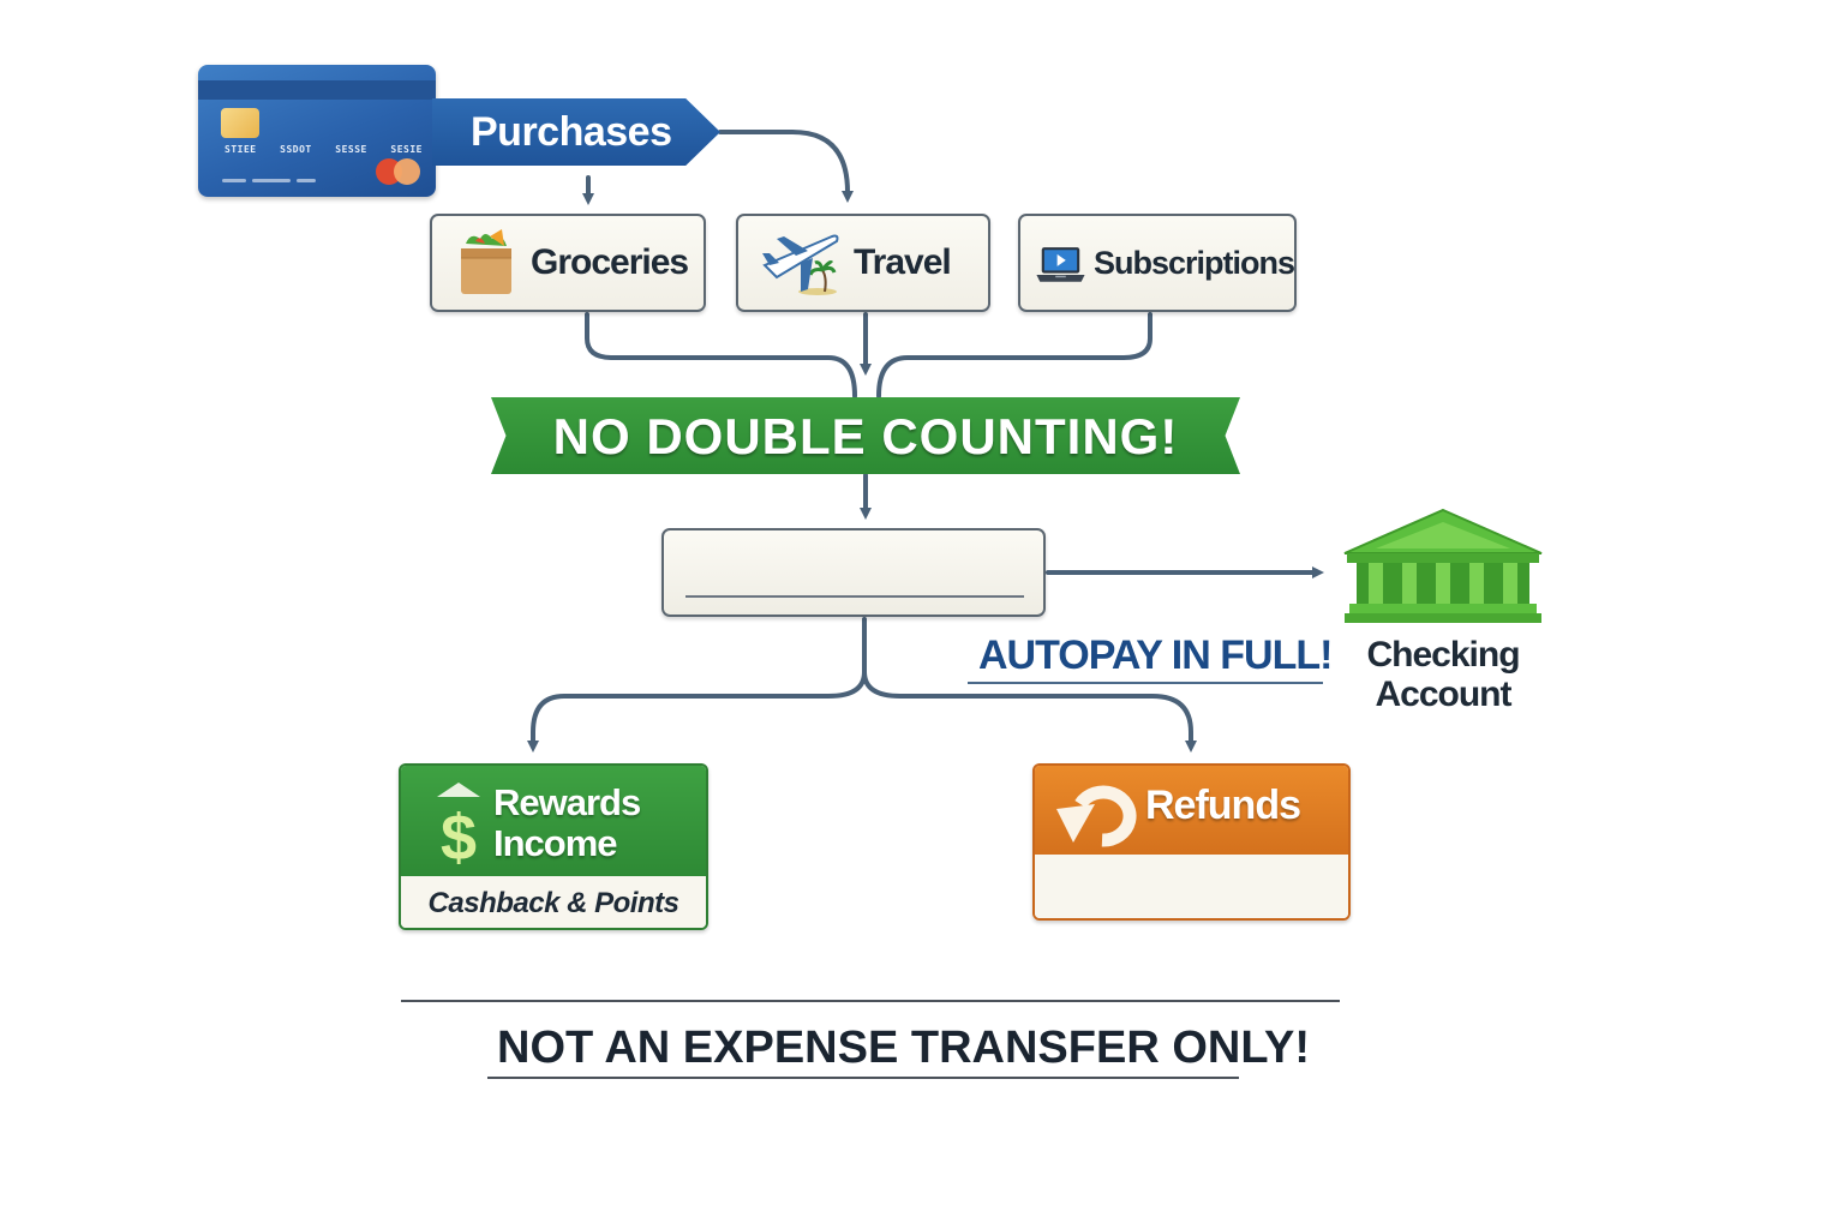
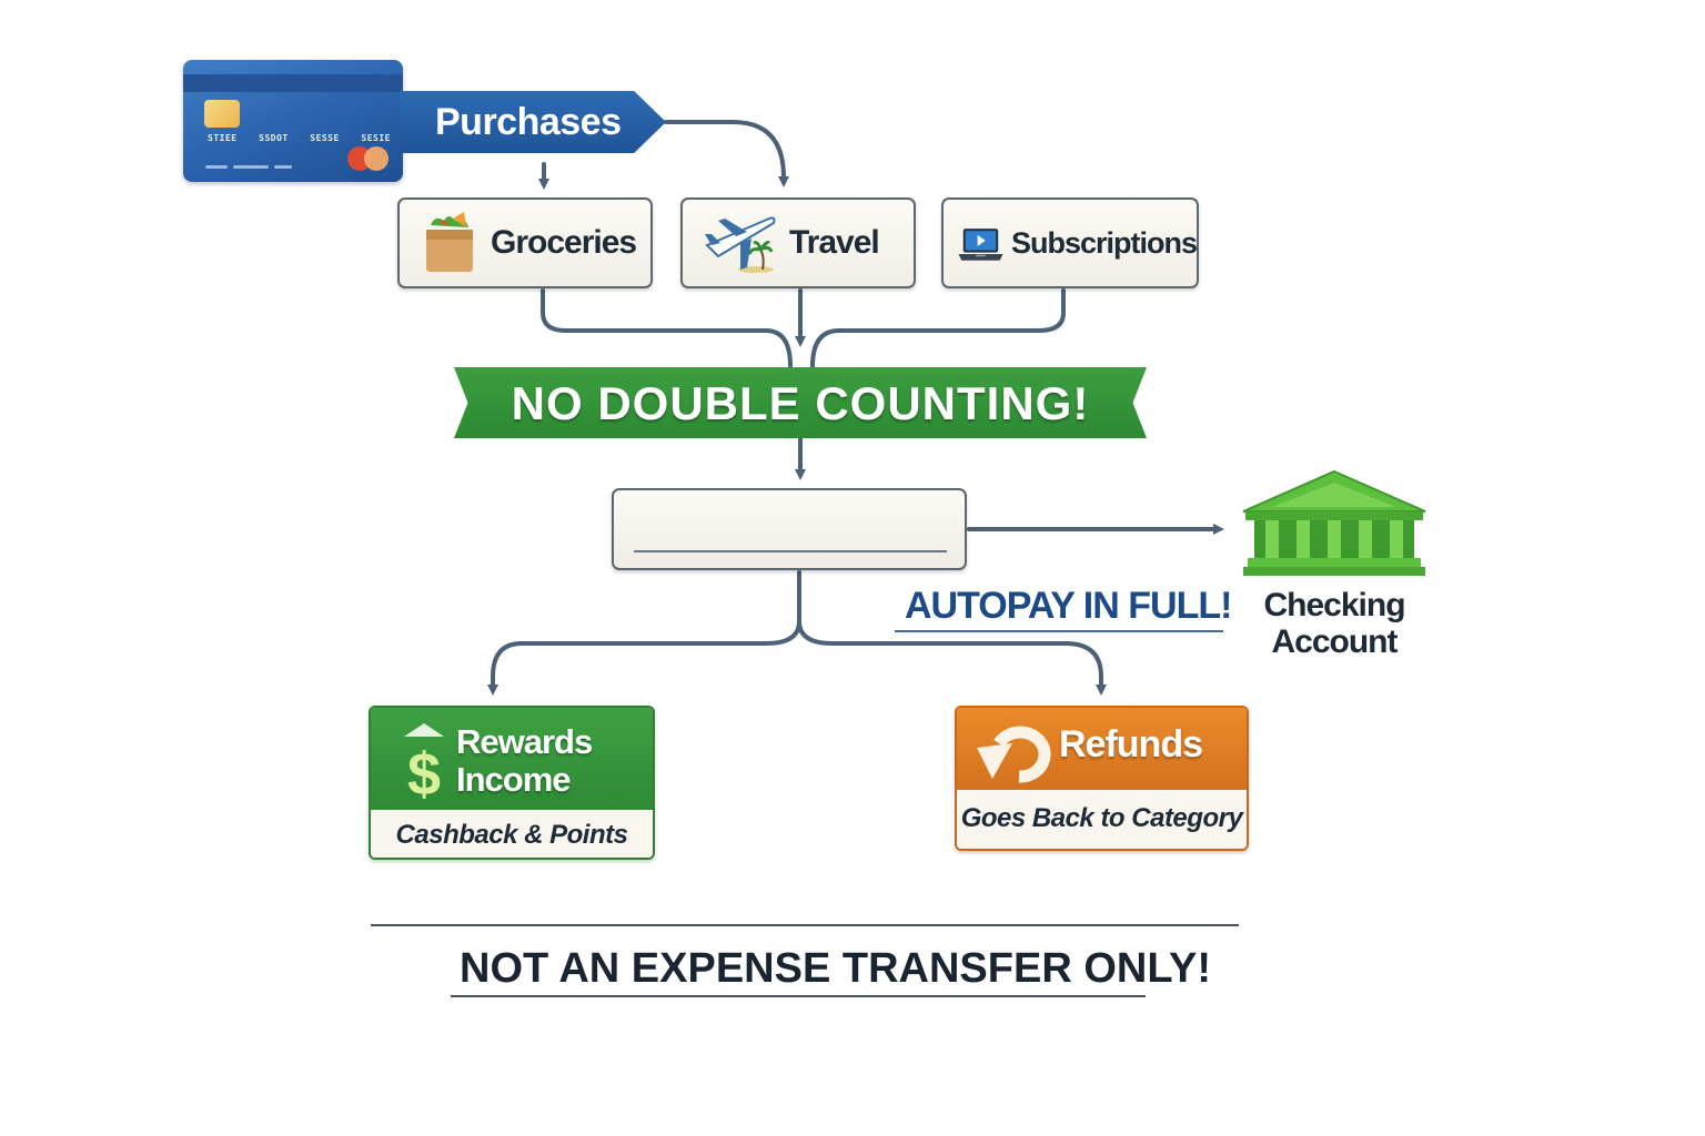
  STIEE
  SSDOT
  SESSE
  SESIE
  Purchases
  Groceries
  Travel
  Subscriptions
  NO DOUBLE COUNTING!
  AUTOPAY IN FULL!
  Checking
  Account
  $
  Rewards
  Income
  Cashback & Points
  Refunds
+ Goes Back to Category
  NOT AN EXPENSE TRANSFER ONLY!
